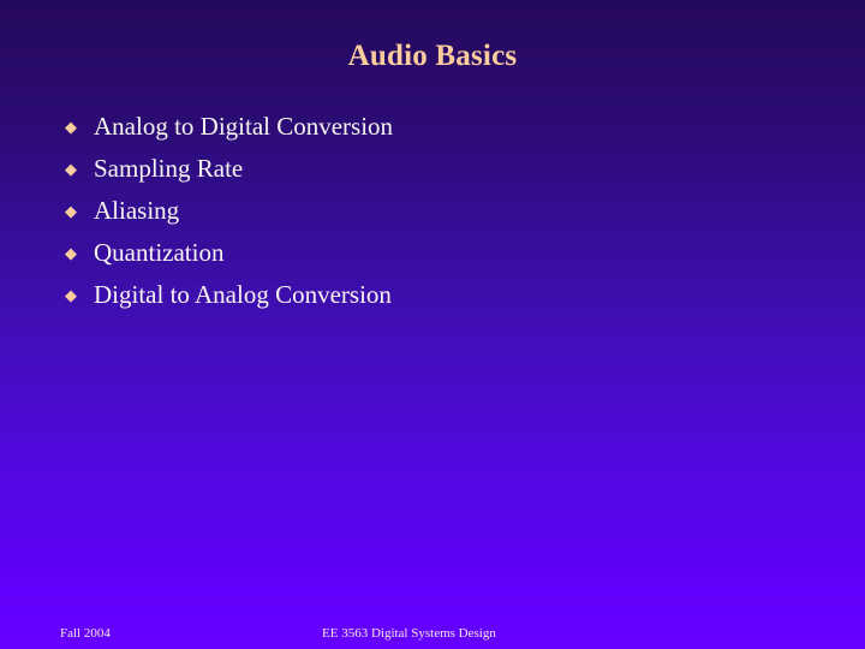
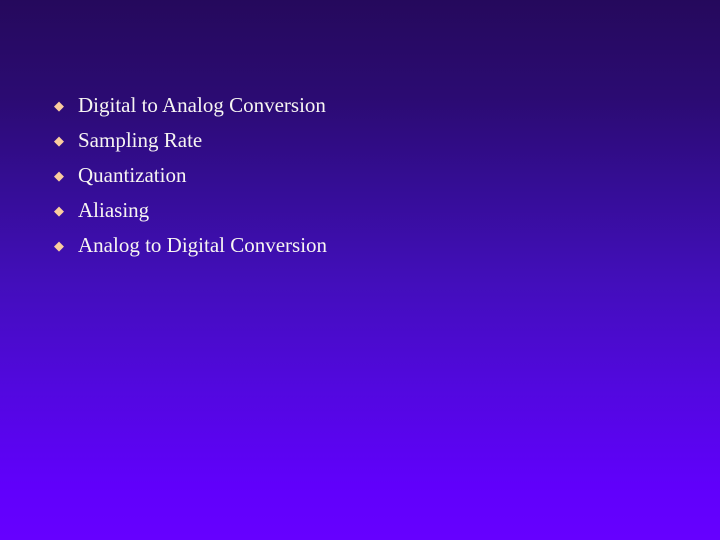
- Audio Basics
  ◆
- Analog to Digital Conversion
+ Digital to Analog Conversion
  ◆
  Sampling Rate
  ◆
- Aliasing
+ Quantization
  ◆
- Quantization
+ Aliasing
  ◆
- Digital to Analog Conversion
+ Analog to Digital Conversion
- Fall 2004
- EE 3563 Digital Systems Design
